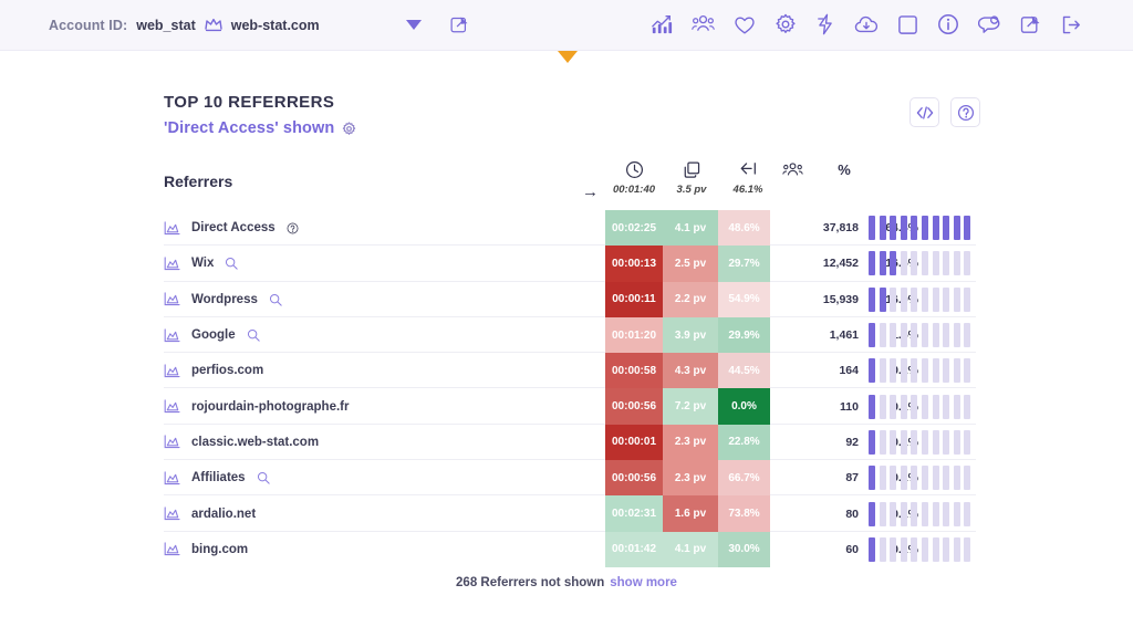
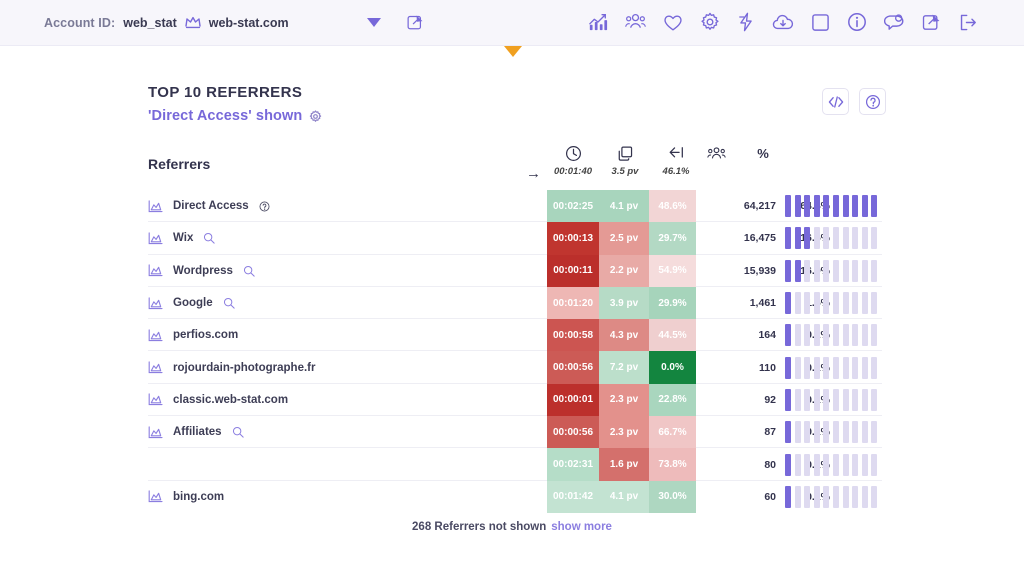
  Account ID:
  web_stat
  web-stat.com
  TOP 10 REFERRERS
  'Direct Access' shown
  Referrers
  →
  00:01:40
  3.5 pv
  46.1%
  %
  Direct Access
  00:02:25
  4.1 pv
  48.6%
- 37,818
+ 64,217
  Wix
  00:00:13
  2.5 pv
  29.7%
- 12,452
+ 16,475
  Wordpress
  00:00:11
  2.2 pv
  54.9%
  15,939
  Google
  00:01:20
  3.9 pv
  29.9%
  1,461
  perfios.com
  00:00:58
  4.3 pv
  44.5%
  164
  rojourdain-photographe.fr
  00:00:56
  7.2 pv
  0.0%
  110
  classic.web-stat.com
  00:00:01
  2.3 pv
  22.8%
  92
  Affiliates
  00:00:56
  2.3 pv
  66.7%
  87
- ardalio.net
  00:02:31
  1.6 pv
  73.8%
  80
  bing.com
  00:01:42
  4.1 pv
  30.0%
  60
  268 Referrers not shown show more
